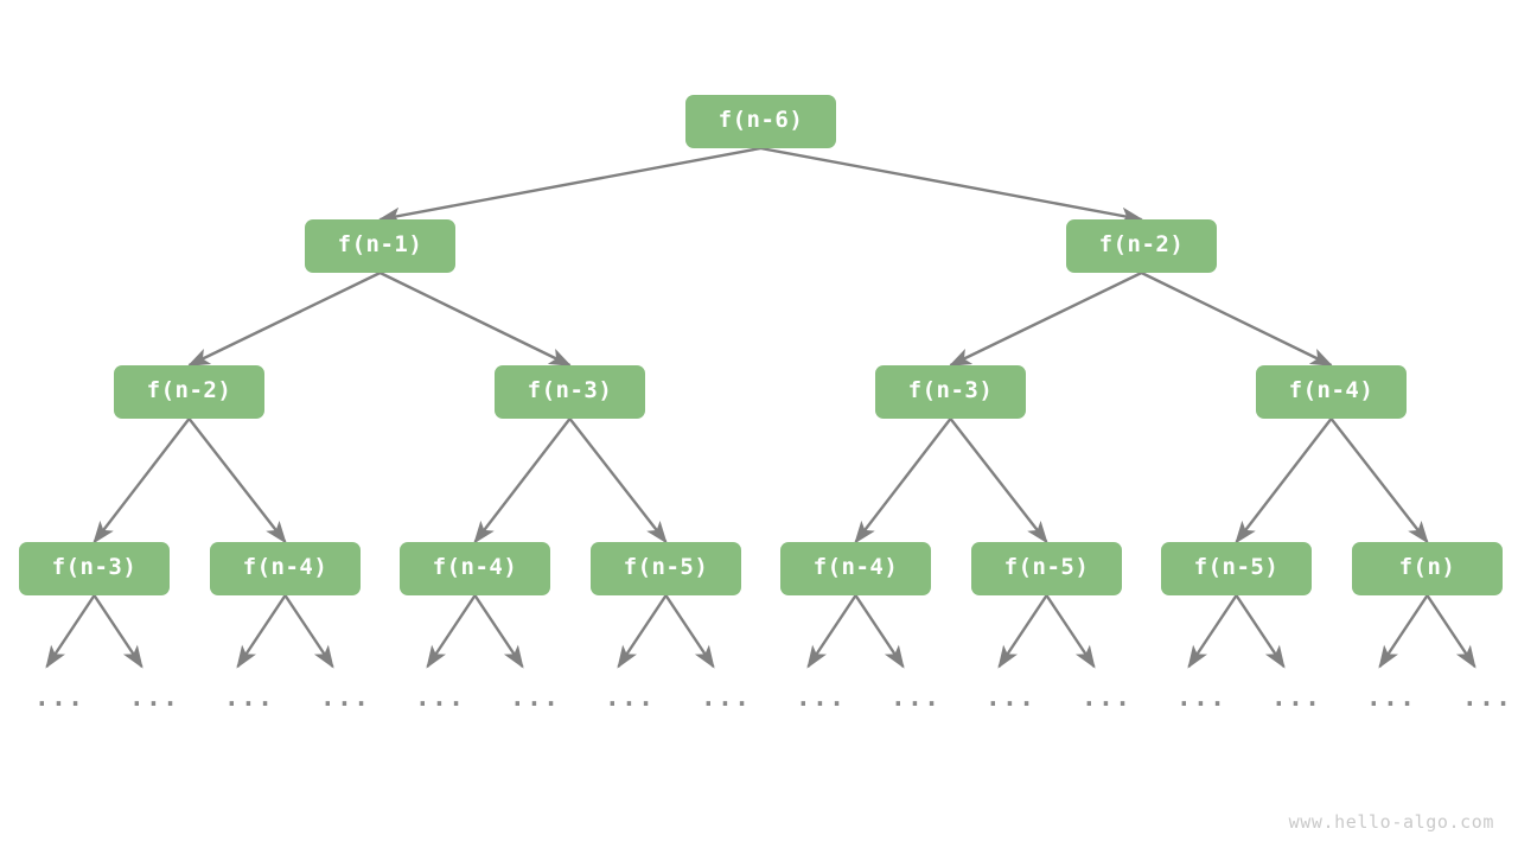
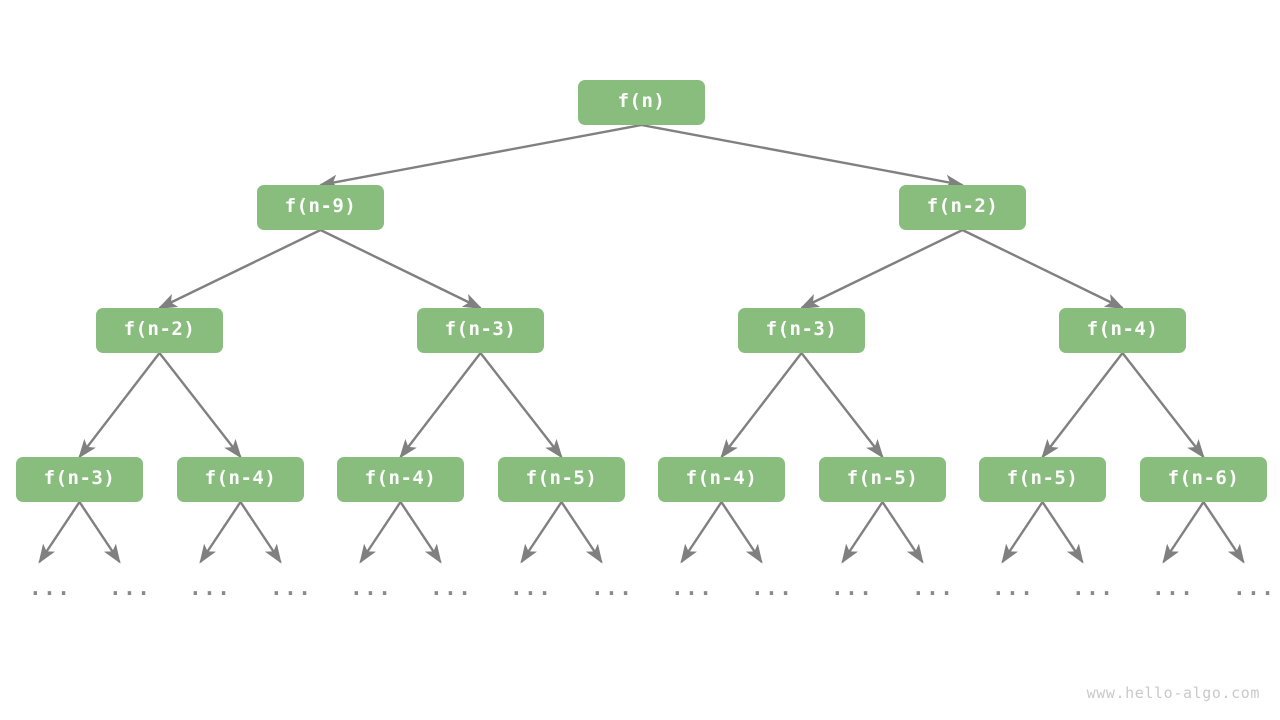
- f(n-6)
+ f(n)
- f(n-1)
+ f(n-9)
  f(n-2)
  f(n-2)
  f(n-3)
  f(n-3)
  f(n-4)
  f(n-3)
  f(n-4)
  f(n-4)
  f(n-5)
  f(n-4)
  f(n-5)
  f(n-5)
- f(n)
+ f(n-6)
  ...
  ...
  ...
  ...
  ...
  ...
  ...
  ...
  ...
  ...
  ...
  ...
  ...
  ...
  ...
  ...
  www.hello-algo.com
